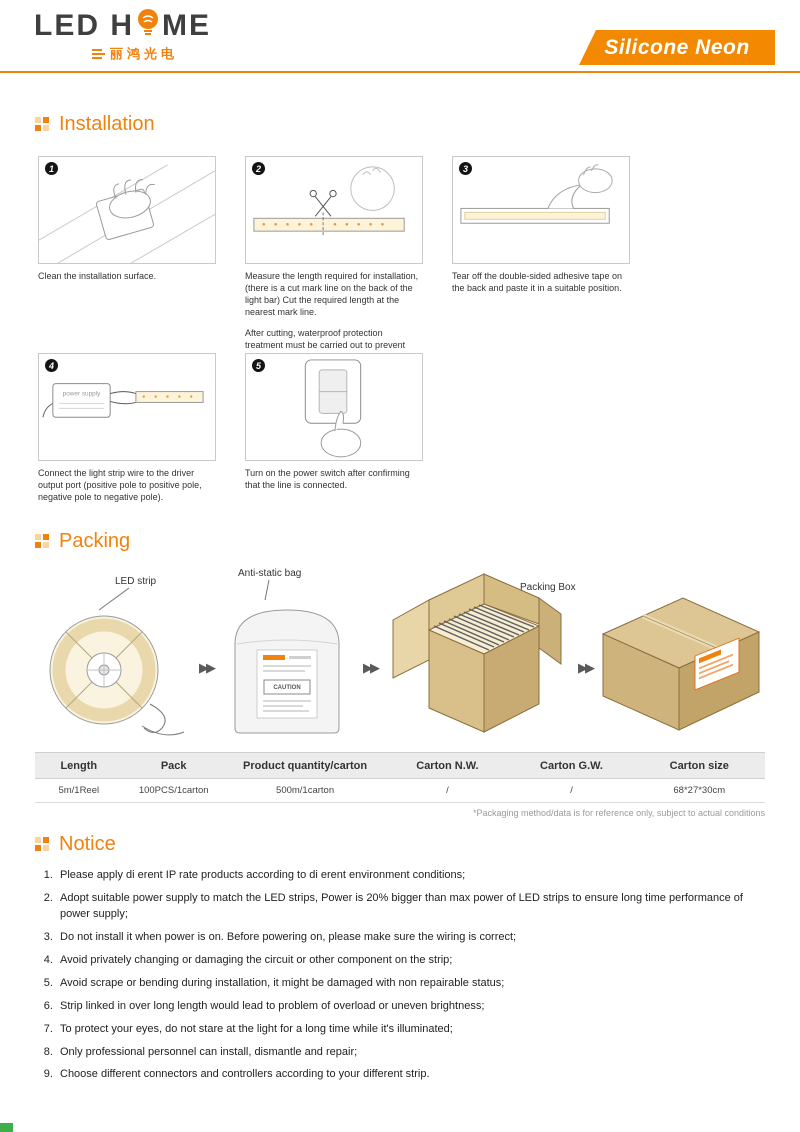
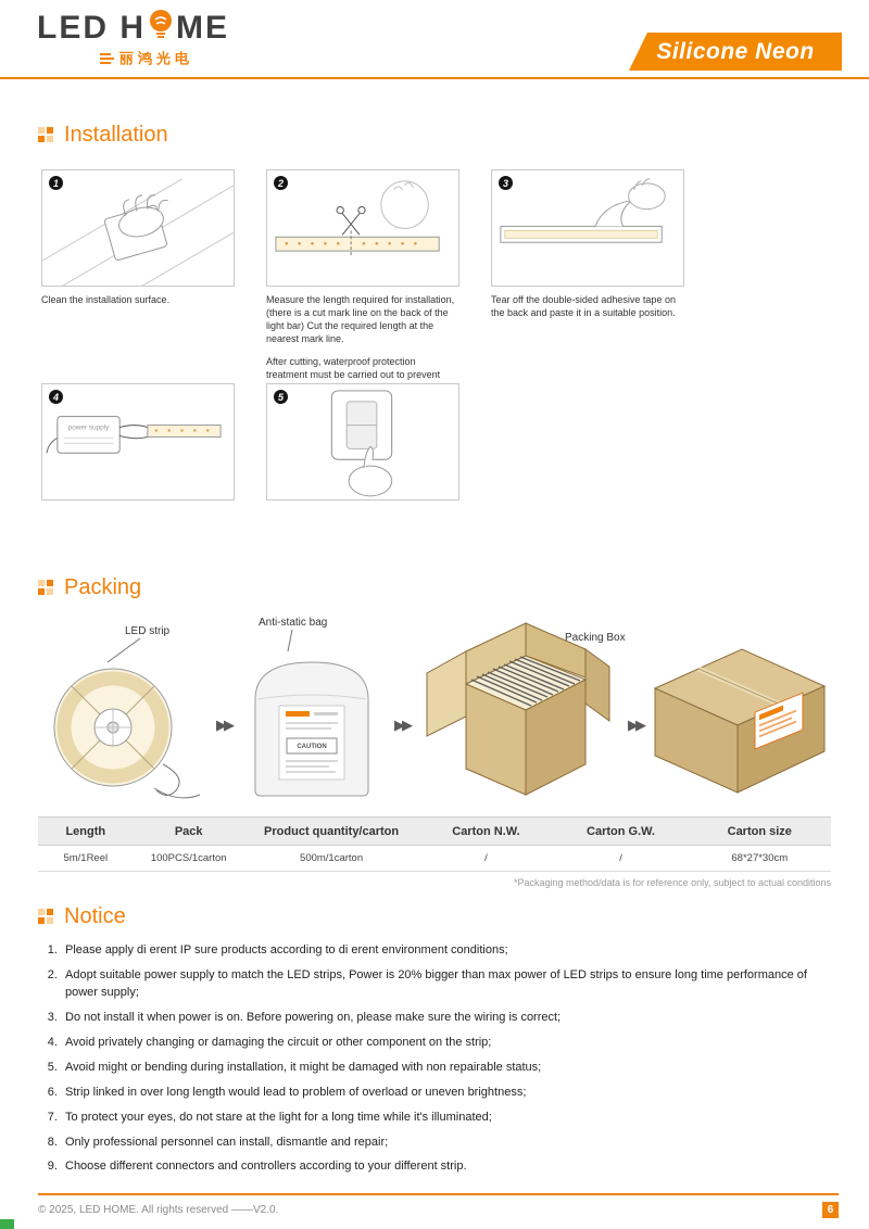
  LED H
  ME
  丽鸿光电
  Silicone Neon
  Installation
  1
  Clean the installation surface.
  2
  Measure the length required for installation, (there is a cut mark line on the back of the light bar) Cut the required length at the nearest mark line.
  3
  Tear off the double-sided adhesive tape on the back and paste it in a suitable position.
  4
- Connect the light strip wire to the driver output port (positive pole to positive pole, negative pole to negative pole).
  5
- Turn on the power switch after confirming that the line is connected.
  Packing
  LED strip
  Anti-static bag
  Packing Box
  ▶▶
  ▶▶
  ▶▶
  Length	Pack	Product quantity/carton	Carton N.W.	Carton G.W.	Carton size
  5m/1Reel	100PCS/1carton	500m/1carton	/	/	68*27*30cm
  *Packaging method/data is for reference only, subject to actual conditions
  Notice
- Please apply di erent IP rate products according to di erent environment conditions;
+ Please apply di erent IP sure products according to di erent environment conditions;
  Adopt suitable power supply to match the LED strips, Power is 20% bigger than max power of LED strips to ensure long time performance of power supply;
  Do not install it when power is on. Before powering on, please make sure the wiring is correct;
  Avoid privately changing or damaging the circuit or other component on the strip;
- Avoid scrape or bending during installation, it might be damaged with non repairable status;
+ Avoid might or bending during installation, it might be damaged with non repairable status;
  Strip linked in over long length would lead to problem of overload or uneven brightness;
  To protect your eyes, do not stare at the light for a long time while it's illuminated;
  Only professional personnel can install, dismantle and repair;
  Choose different connectors and controllers according to your different strip.
+ © 2025, LED HOME. All rights reserved ——V2.0.
+ 6
